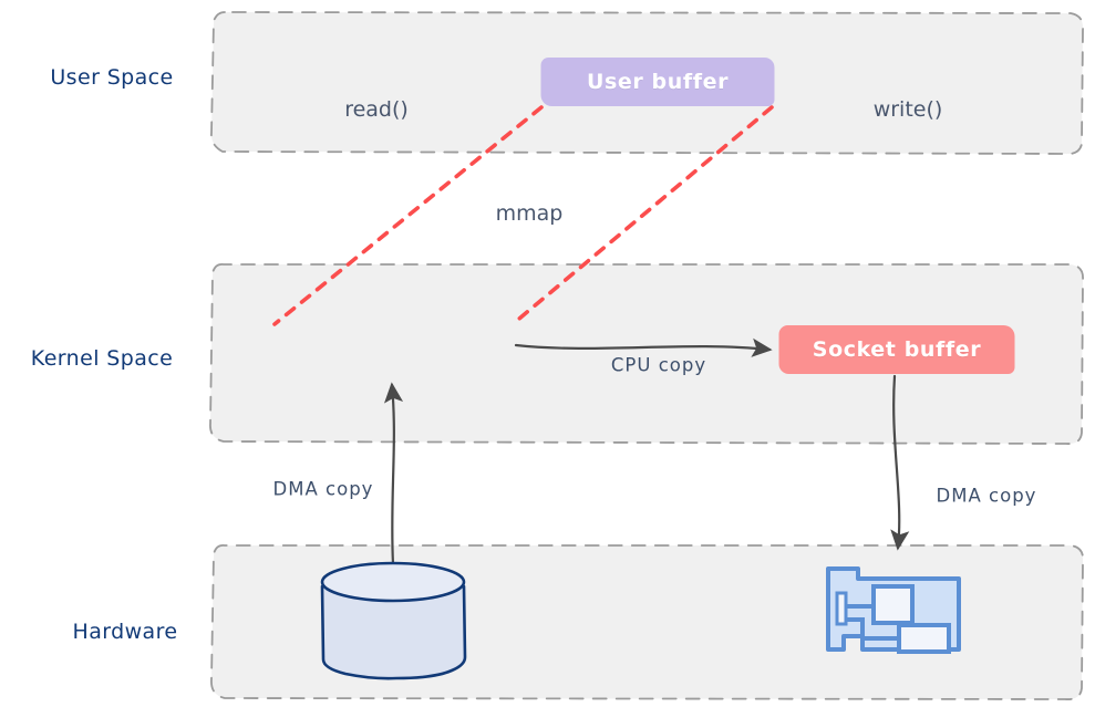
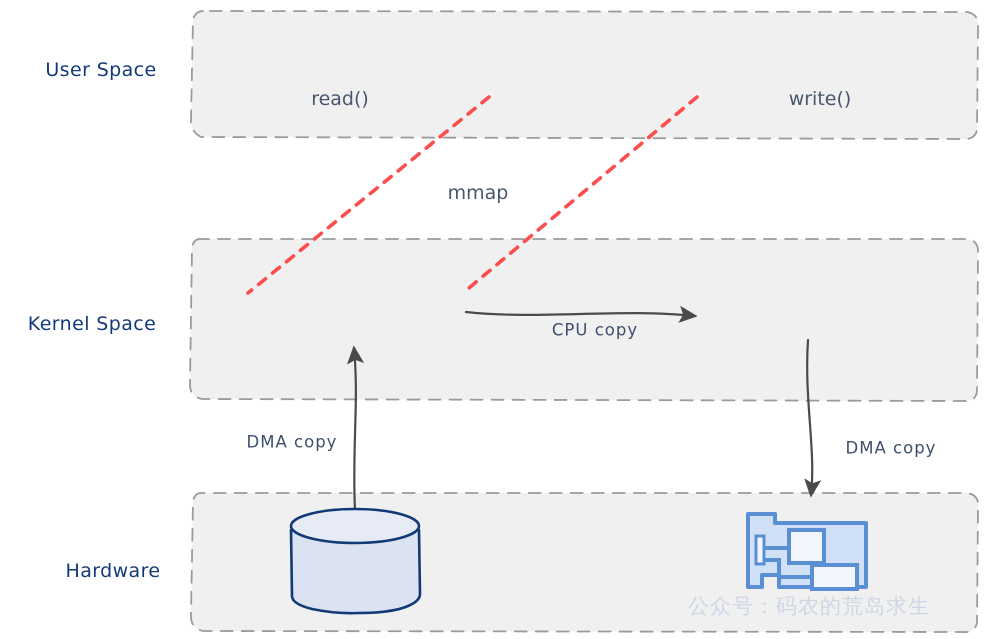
  User Space
  Kernel Space
  Hardware
- User buffer
- Socket buffer
  read()
  write()
  mmap
  CPU copy
  DMA copy
  DMA copy
+ 公众号：码农的荒岛求生
